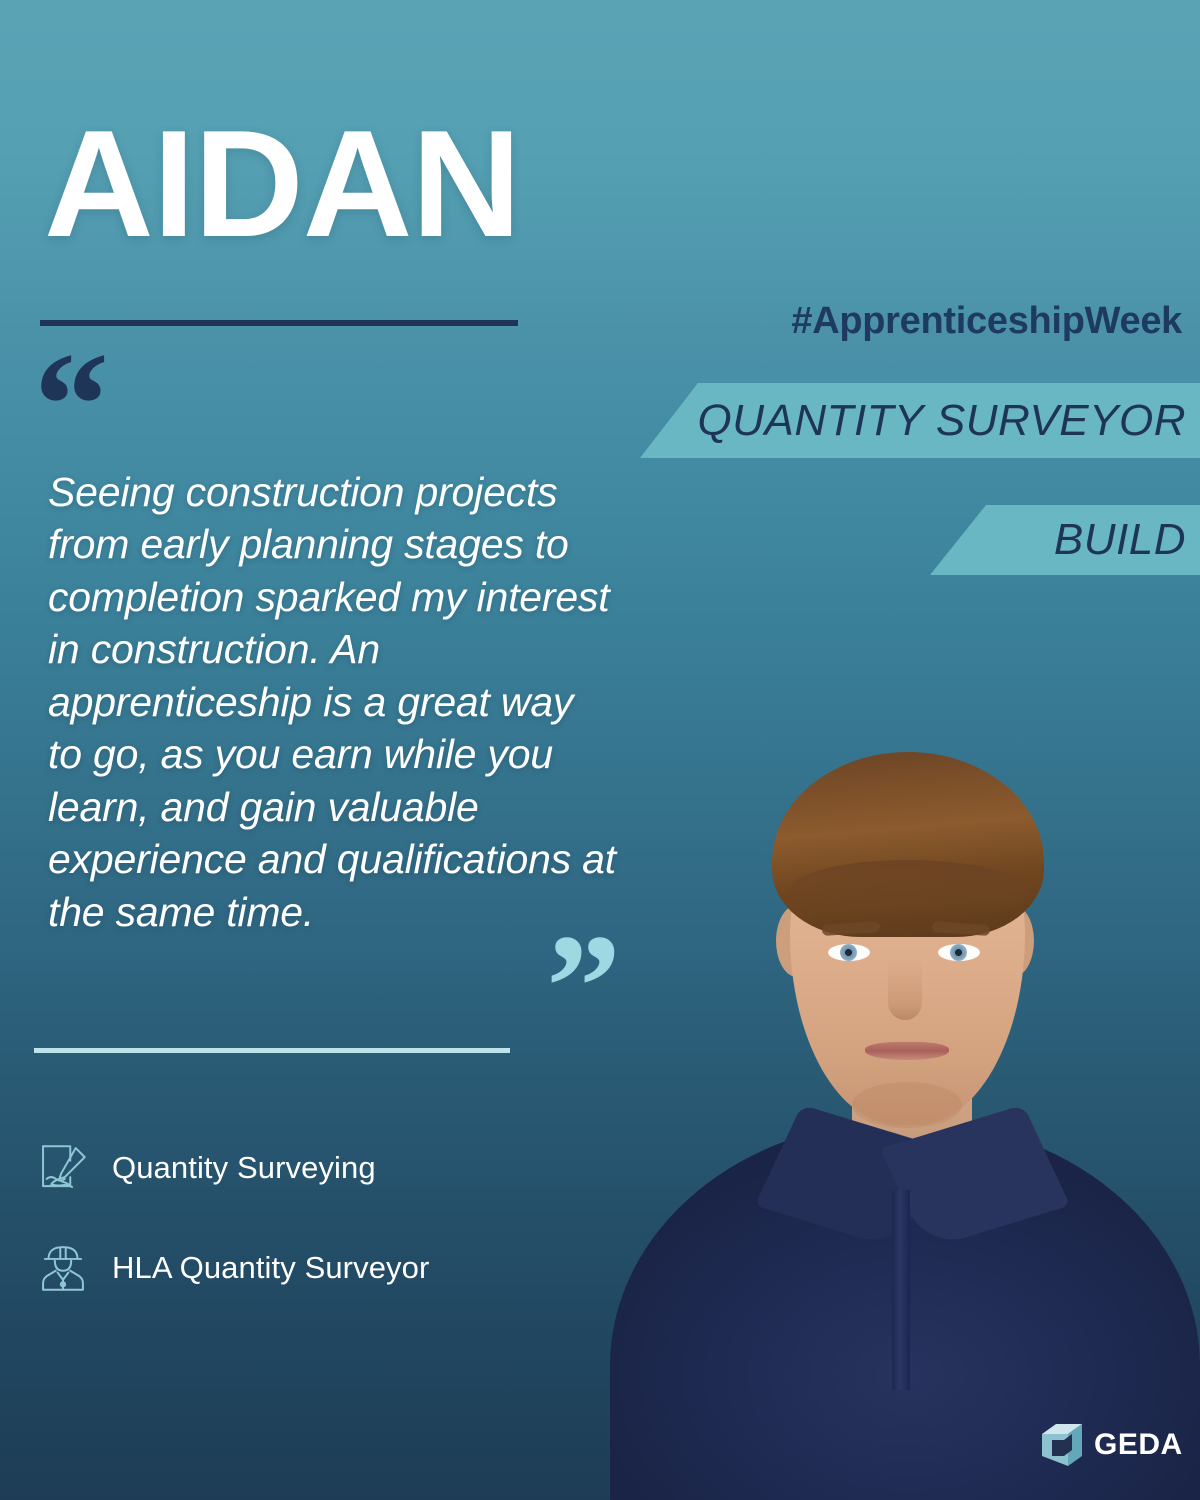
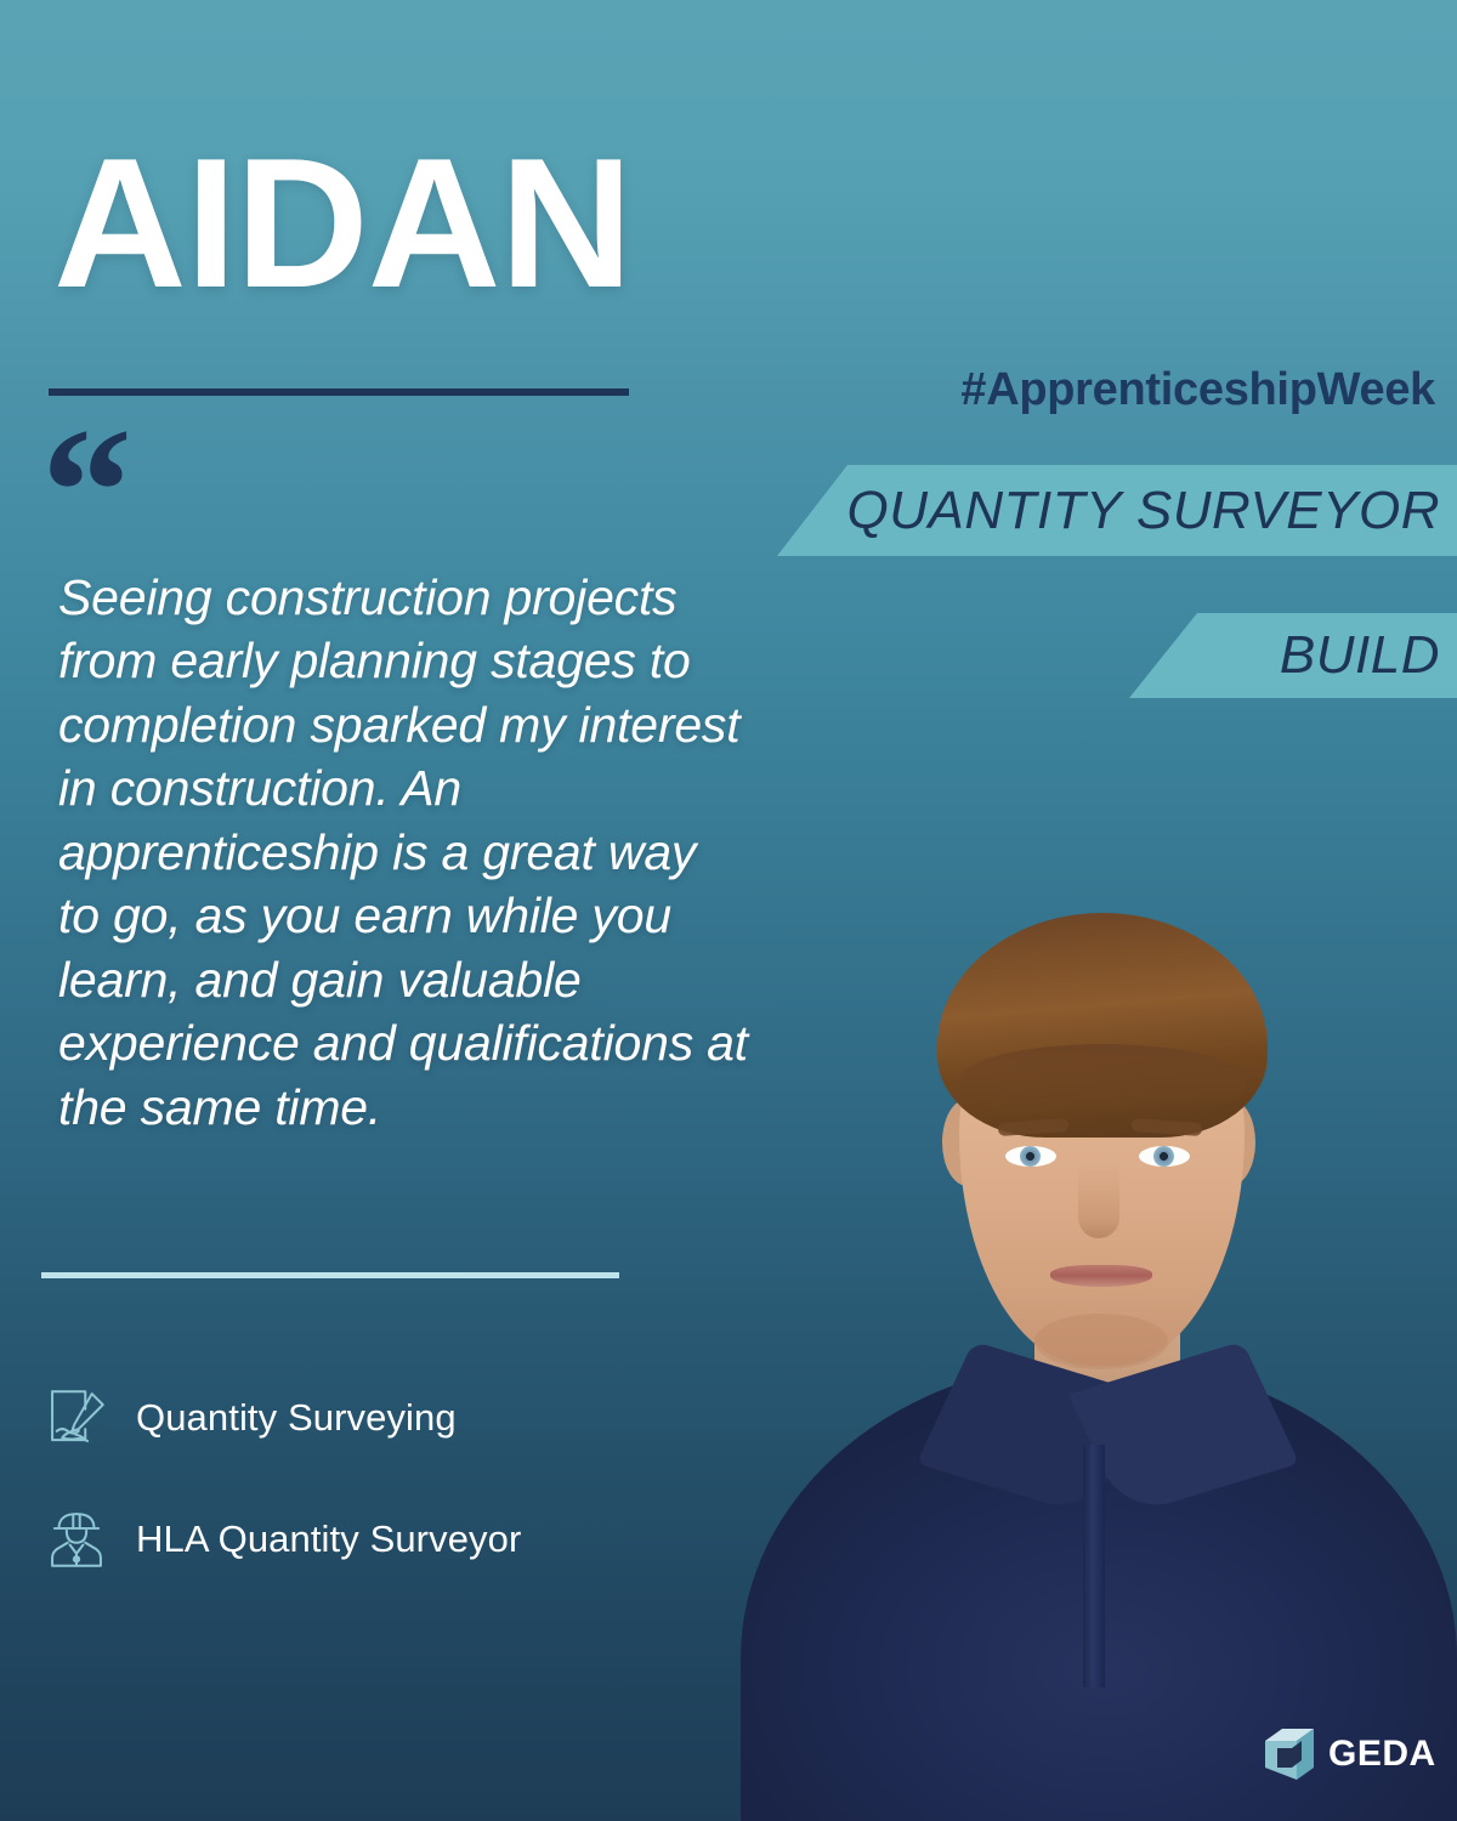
  AIDAN
  #ApprenticeshipWeek
  QUANTITY SURVEYOR
  BUILD
  “
  Seeing construction projects from early planning stages to completion sparked my interest in construction. An apprenticeship is a great way to go, as you earn while you learn, and gain valuable experience and qualifications at the same time.
- ”
  Quantity Surveying
  HLA Quantity Surveyor
  GEDA
